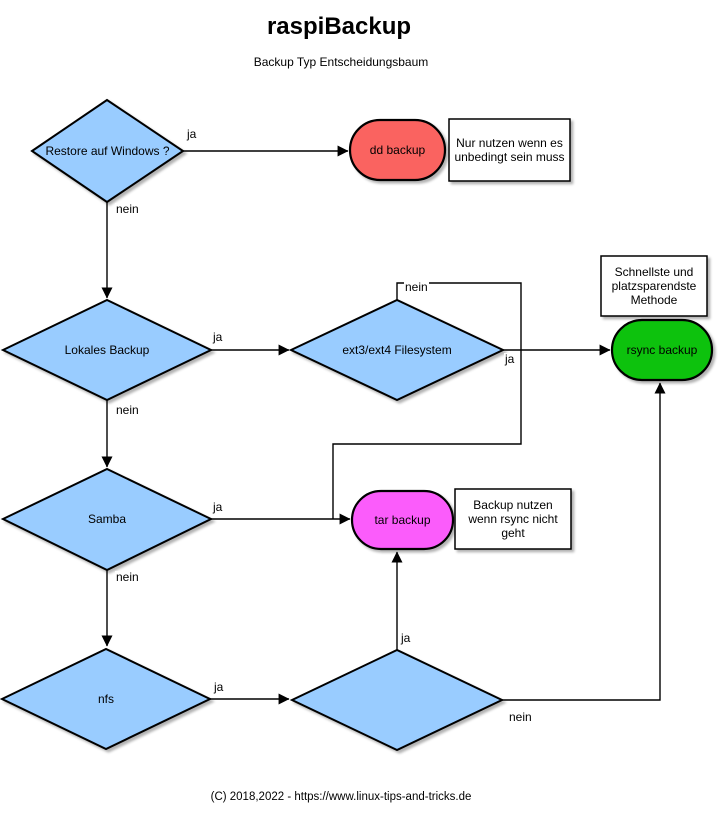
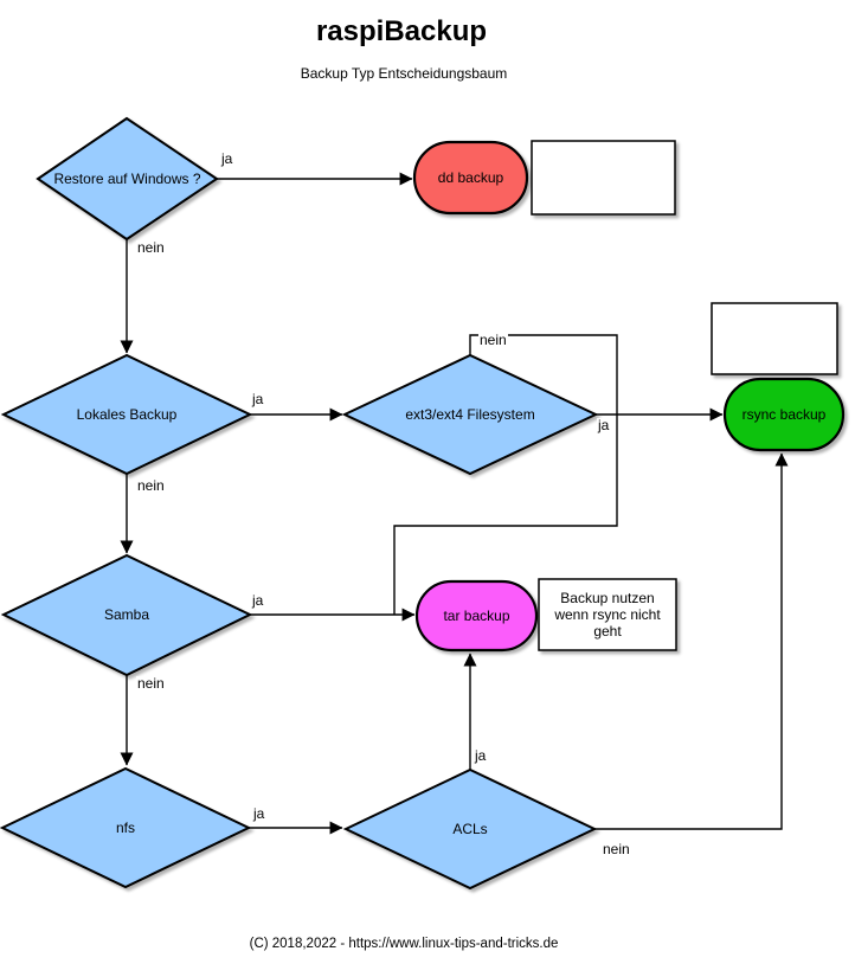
  raspiBackup
  Backup Typ Entscheidungsbaum
  Restore auf Windows ?
  Lokales Backup
  ext3/ext4 Filesystem
  Samba
  nfs
+ ACLs
  dd backup
  rsync backup
  tar backup
- Nur nutzen wenn es unbedingt sein muss
- Schnellste und platzsparendste Methode
  Backup nutzen wenn rsync nicht geht
  ja
  nein
  ja
  nein
  nein
  ja
  ja
  nein
  ja
  ja
  nein
  (C) 2018,2022 - https://www.linux-tips-and-tricks.de
